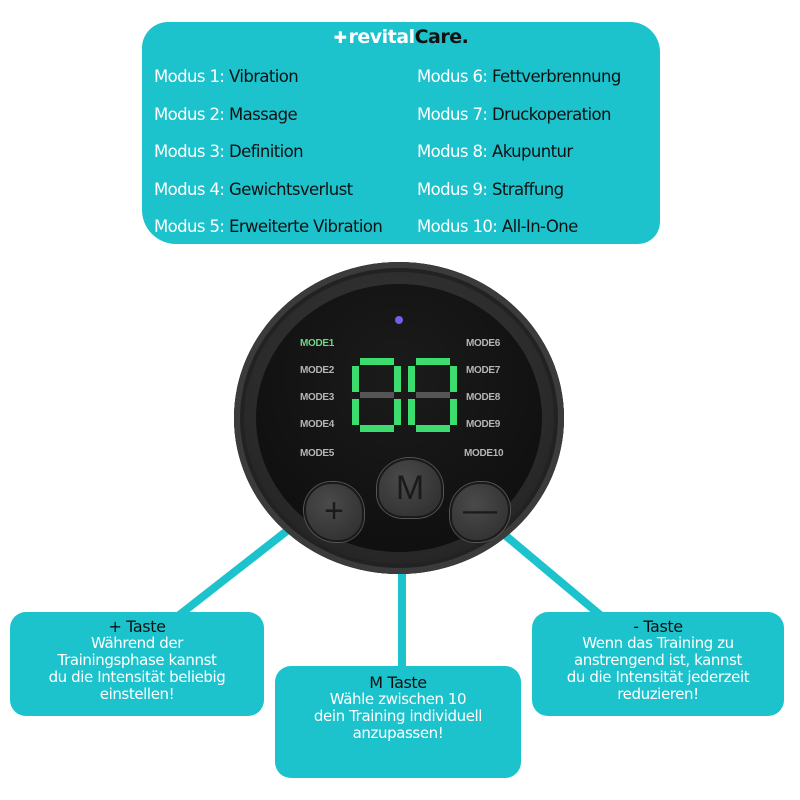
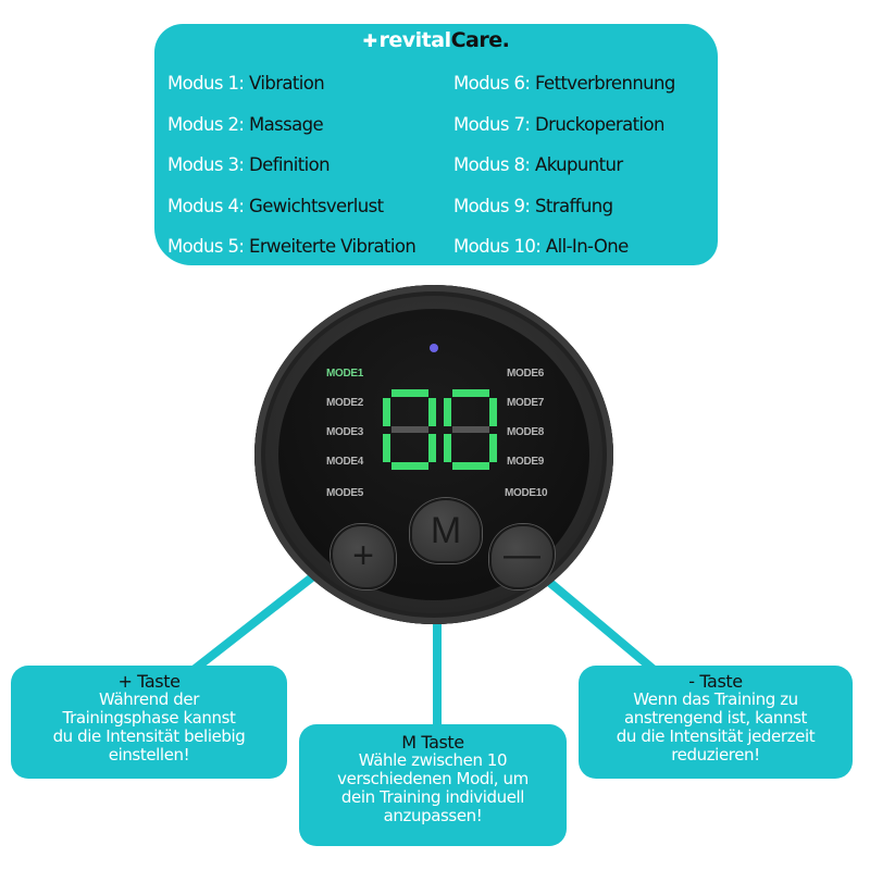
  ✚revitalCare.
  Modus 1: Vibration
  Modus 6: Fettverbrennung
  Modus 2: Massage
  Modus 7: Druckoperation
  Modus 3: Definition
  Modus 8: Akupuntur
  Modus 4: Gewichtsverlust
  Modus 9: Straffung
  Modus 5: Erweiterte Vibration
  Modus 10: All-In-One
  MODE1
  MODE2
  MODE3
  MODE4
  MODE5
  MODE6
  MODE7
  MODE8
  MODE9
  MODE10
  +
  M
  —
  + Taste
  Während der
  Trainingsphase kannst
  du die Intensität beliebig
  einstellen!
  M Taste
  Wähle zwischen 10
+ verschiedenen Modi, um
  dein Training individuell
  anzupassen!
  - Taste
  Wenn das Training zu
  anstrengend ist, kannst
  du die Intensität jederzeit
  reduzieren!
